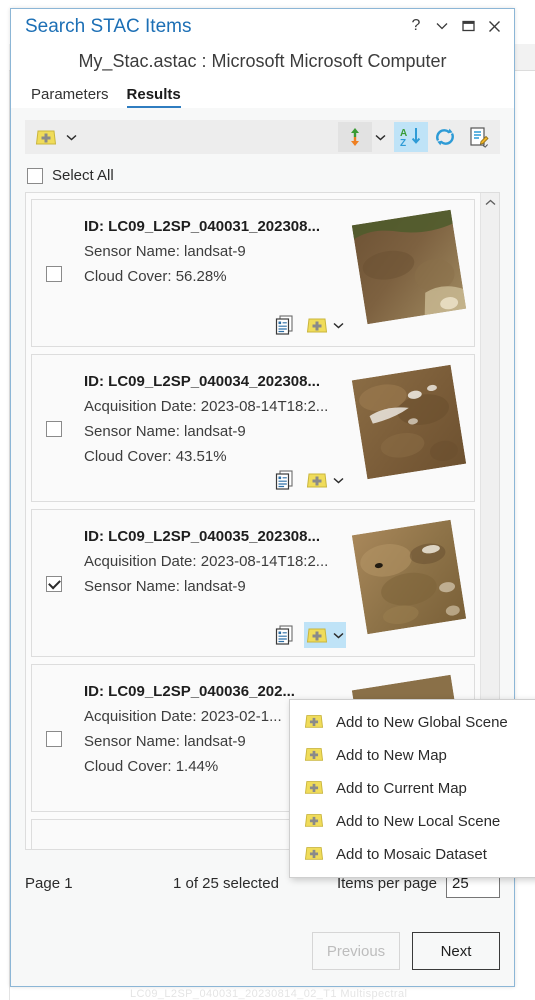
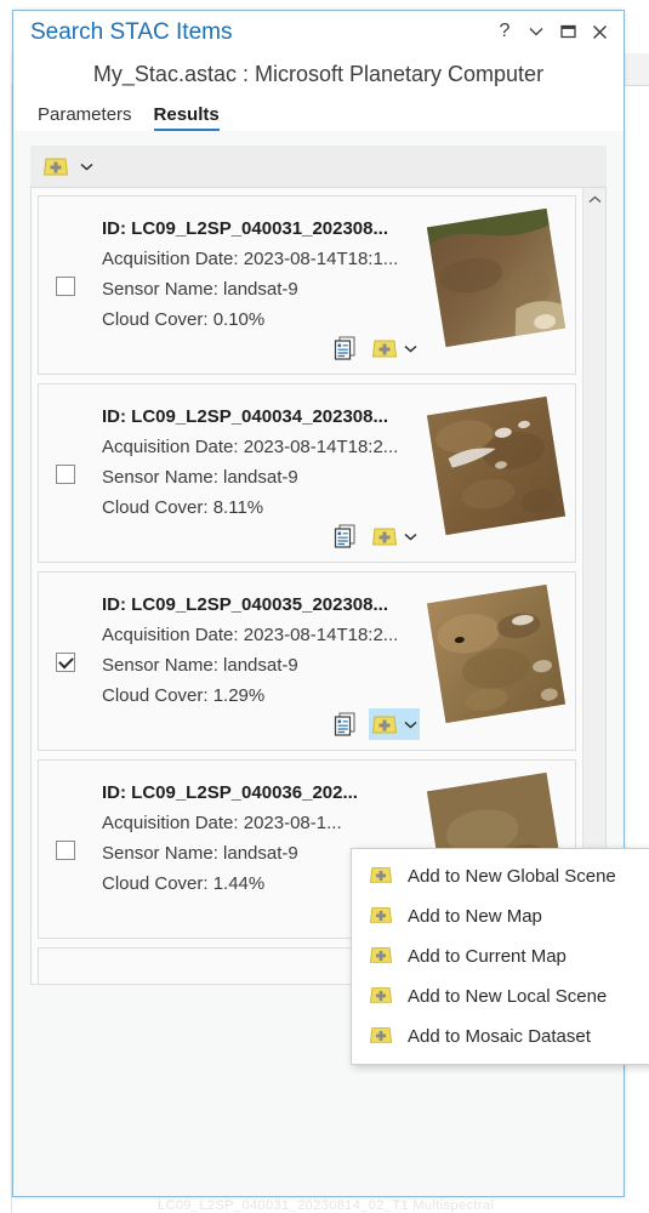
  LC09_L2SP_040031_20230814_02_T1 Multispectral
  Search STAC Items
  ?
- My_Stac.astac : Microsoft Microsoft Computer
+ My_Stac.astac : Microsoft Planetary Computer
  Parameters
  Results
- A
- Z
- Select All
  ID: LC09_L2SP_040031_202308...
+ Acquisition Date: 2023-08-14T18:1...
  Sensor Name: landsat-9
- Cloud Cover: 56.28%
+ Cloud Cover: 0.10%
  ID: LC09_L2SP_040034_202308...
  Acquisition Date: 2023-08-14T18:2...
  Sensor Name: landsat-9
- Cloud Cover: 43.51%
+ Cloud Cover: 8.11%
  ID: LC09_L2SP_040035_202308...
  Acquisition Date: 2023-08-14T18:2...
  Sensor Name: landsat-9
+ Cloud Cover: 1.29%
  ID: LC09_L2SP_040036_202...
- Acquisition Date: 2023-02-1...
+ Acquisition Date: 2023-08-1...
  Sensor Name: landsat-9
  Cloud Cover: 1.44%
- Page 1
- 1 of 25 selected
- Items per page
- 25
- Previous
- Next
  Add to New Global Scene
  Add to New Map
  Add to Current Map
  Add to New Local Scene
  Add to Mosaic Dataset
